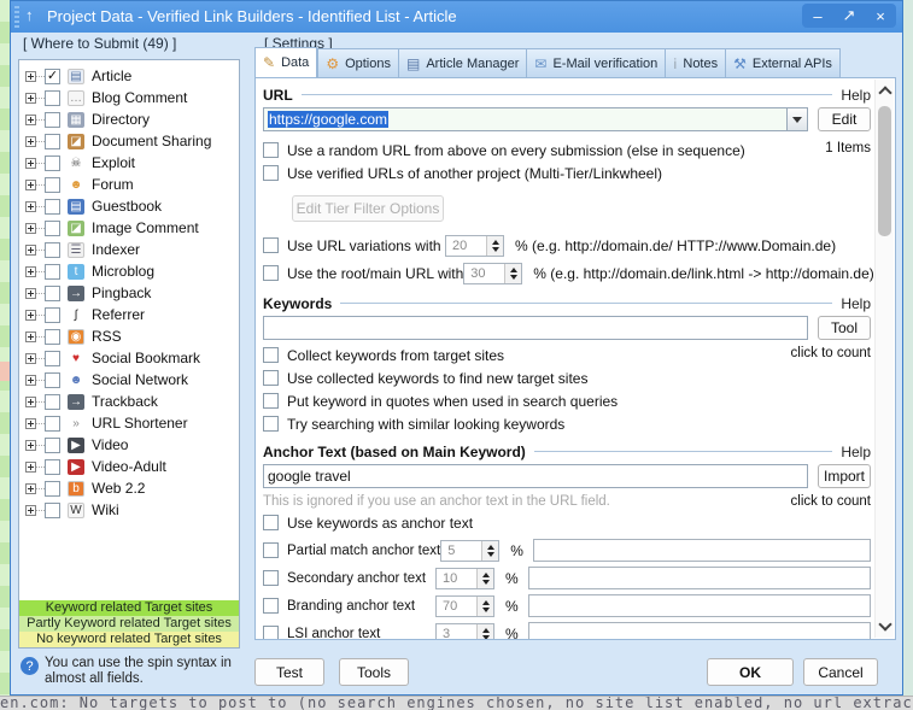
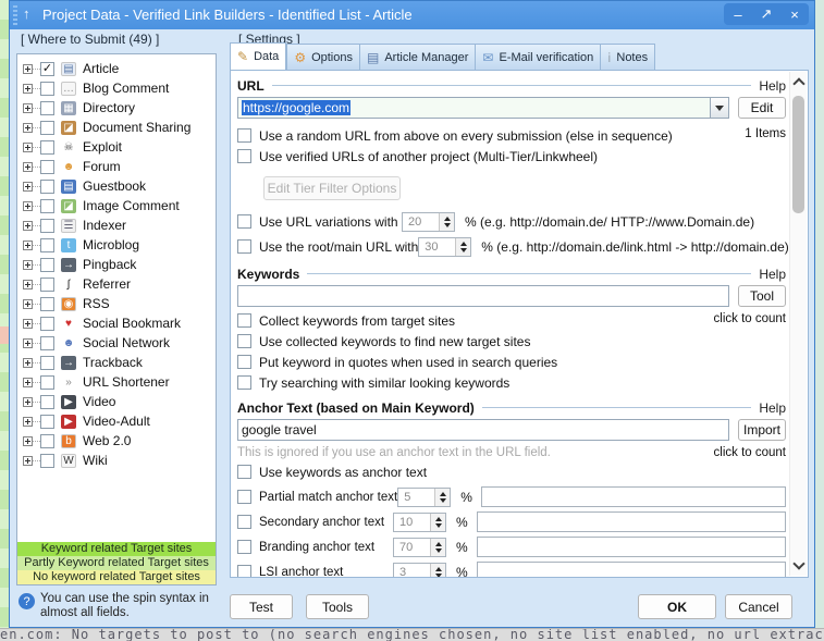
  en.com: No targets to post to (no search engines chosen, no site list enabled, no url extrac
  ↑
  Project Data - Verified Link Builders - Identified List - Article
  –
  ↗
  ×
  [ Where to Submit (49) ]
  ✓
  ▤
  Article
  …
  Blog Comment
  ▦
  Directory
  ◪
  Document Sharing
  ☠
  Exploit
  ☻
  Forum
  ▤
  Guestbook
  ◪
  Image Comment
  ☰
  Indexer
  t
  Microblog
  →
  Pingback
  ∫
  Referrer
  ◉
  RSS
  ♥
  Social Bookmark
  ☻
  Social Network
  →
  Trackback
  »
  URL Shortener
  ▶
  Video
  ▶
  Video-Adult
  b
- Web 2.2
+ Web 2.0
  W
  Wiki
  Keyword related Target sites
  Partly Keyword related Target sites
  No keyword related Target sites
  ?
  You can use the spin syntax in almost all fields.
  [ Settings ]
  ✎
  Data
  ⚙
  Options
  ▤
  Article Manager
  ✉
  E-Mail verification
  ℹ
  Notes
- ⚒
- External APIs
  URL
  Help
  https://google.com
  Edit
  Use a random URL from above on every submission (else in sequence)
  1 Items
  Use verified URLs of another project (Multi-Tier/Linkwheel)
  Edit Tier Filter Options
  Use URL variations with
  20
  % (e.g. http://domain.de/ HTTP://www.Domain.de)
  Use the root/main URL with
  30
  % (e.g. http://domain.de/link.html -> http://domain.de)
  Keywords
  Help
  Tool
  Collect keywords from target sites
  click to count
  Use collected keywords to find new target sites
  Put keyword in quotes when used in search queries
  Try searching with similar looking keywords
  Anchor Text (based on Main Keyword)
  Help
  google travel
  Import
  This is ignored if you use an anchor text in the URL field.
  click to count
  Use keywords as anchor text
  Partial match anchor text
  5
  %
  Secondary anchor text
  10
  %
  Branding anchor text
  70
  %
  LSI anchor text
  3
  %
  Test
  Tools
  OK
  Cancel
